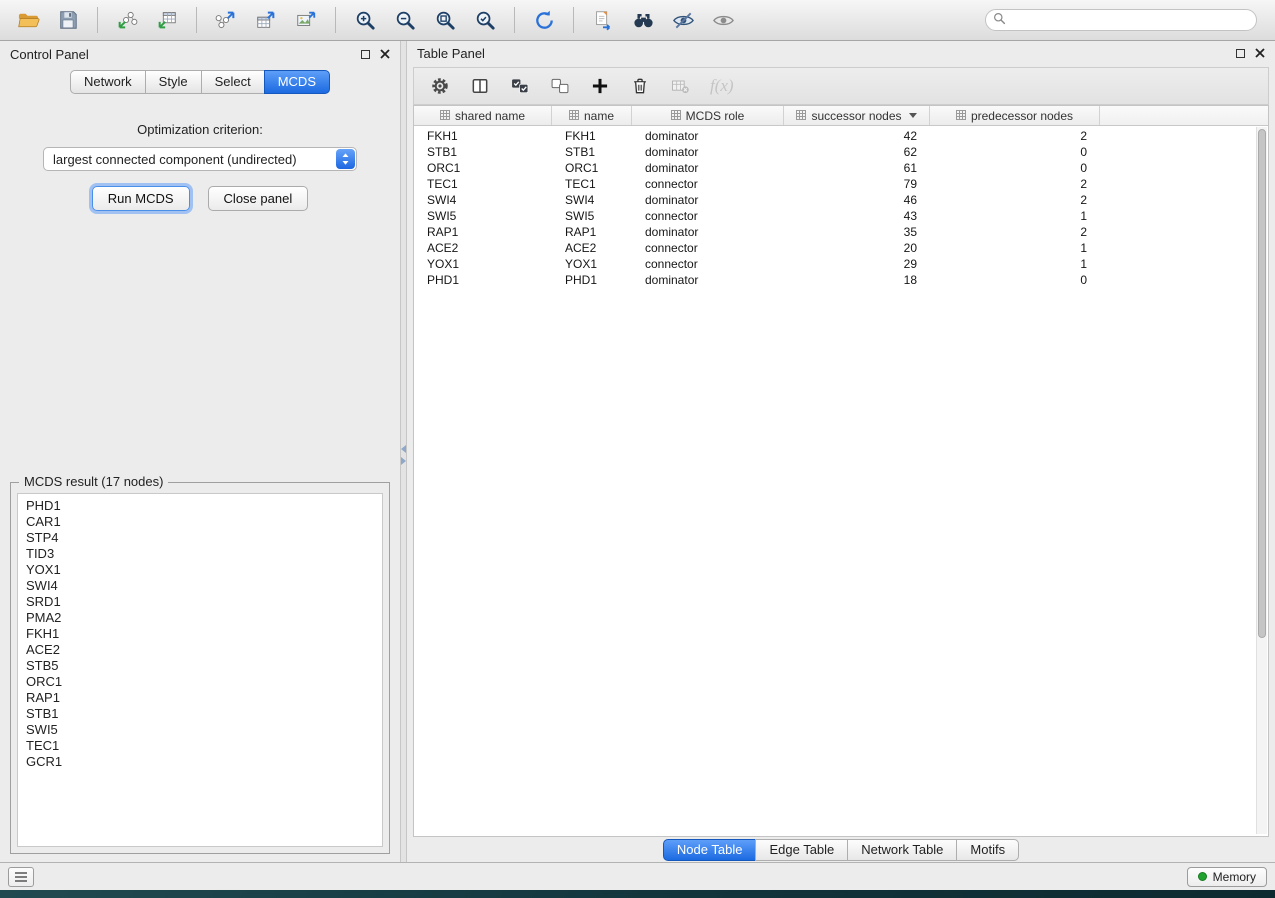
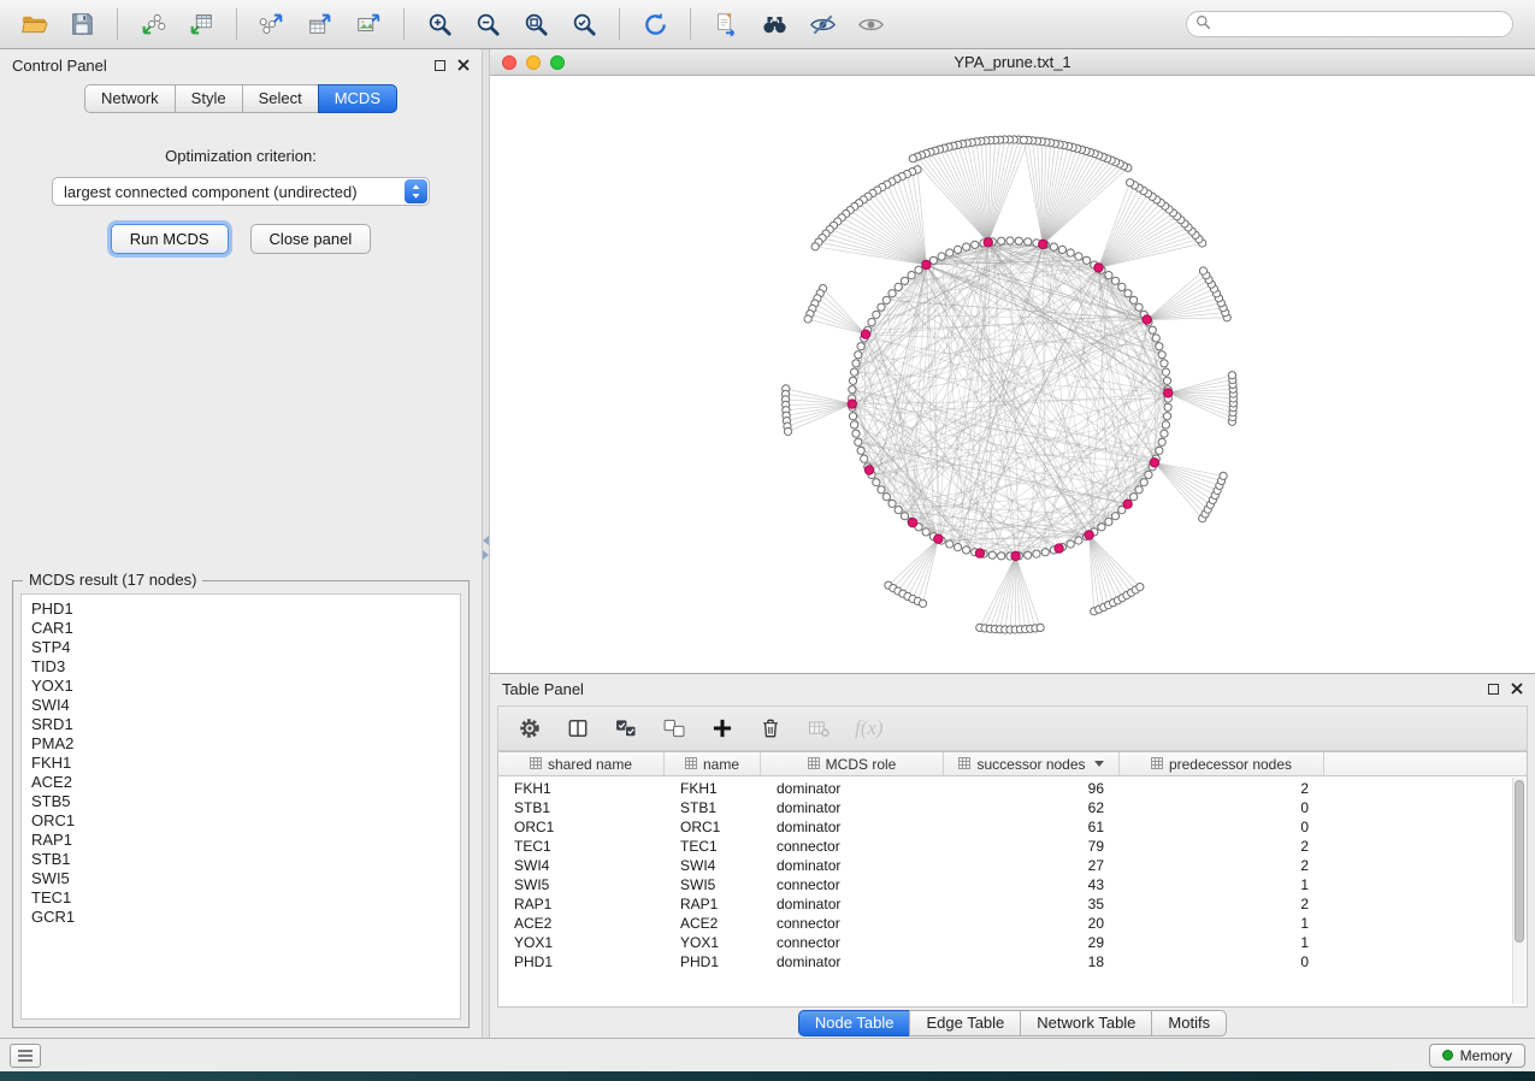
  Control Panel
  Network
  Style
  Select
  MCDS
  Optimization criterion:
  largest connected component (undirected)
  Run MCDS
  Close panel
  MCDS result (17 nodes)
  PHD1
  CAR1
  STP4
  TID3
  YOX1
  SWI4
  SRD1
  PMA2
  FKH1
  ACE2
  STB5
  ORC1
  RAP1
  STB1
  SWI5
  TEC1
  GCR1
+ YPA_prune.txt_1
  Table Panel
  f(x)
  shared name
  name
  MCDS role
  successor nodes
  predecessor nodes
  FKH1
  FKH1
  dominator
- 42
+ 96
  2
  STB1
  STB1
  dominator
  62
  0
  ORC1
  ORC1
  dominator
  61
  0
  TEC1
  TEC1
  connector
  79
  2
  SWI4
  SWI4
  dominator
- 46
+ 27
  2
  SWI5
  SWI5
  connector
  43
  1
  RAP1
  RAP1
  dominator
  35
  2
  ACE2
  ACE2
  connector
  20
  1
  YOX1
  YOX1
  connector
  29
  1
  PHD1
  PHD1
  dominator
  18
  0
  Node Table
  Edge Table
  Network Table
  Motifs
  Memory
